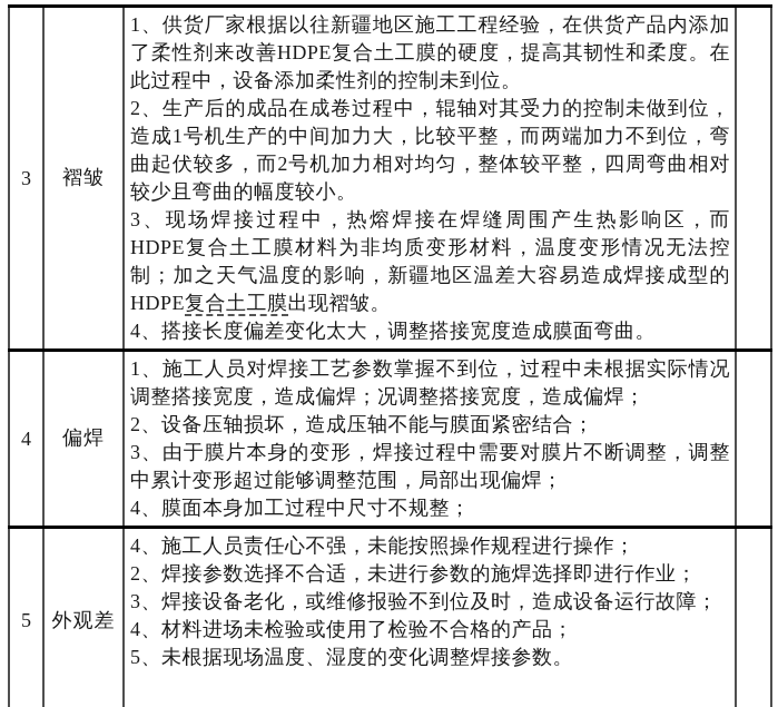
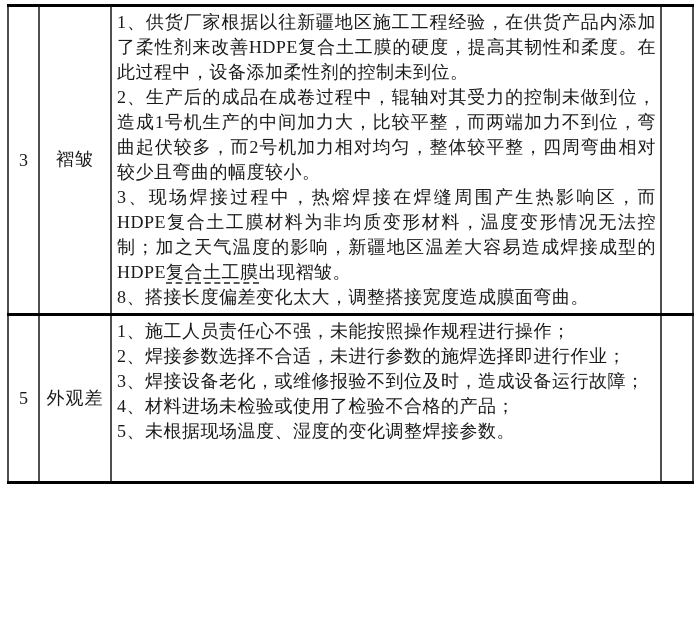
- 3	褶皱	1、供货厂家根据以往新疆地区施工工程经验，在供货产品内添加了柔性剂来改善HDPE复合土工膜的硬度，提高其韧性和柔度。在此过程中，设备添加柔性剂的控制未到位。2、生产后的成品在成卷过程中，辊轴对其受力的控制未做到位，造成1号机生产的中间加力大，比较平整，而两端加力不到位，弯曲起伏较多，而2号机加力相对均匀，整体较平整，四周弯曲相对较少且弯曲的幅度较小。3、现场焊接过程中，热熔焊接在焊缝周围产生热影响区，而HDPE复合土工膜材料为非均质变形材料，温度变形情况无法控制；加之天气温度的影响，新疆地区温差大容易造成焊接成型的HDPE复合土工膜出现褶皱。4、搭接长度偏差变化太大，调整搭接宽度造成膜面弯曲。
+ 3	褶皱	1、供货厂家根据以往新疆地区施工工程经验，在供货产品内添加了柔性剂来改善HDPE复合土工膜的硬度，提高其韧性和柔度。在此过程中，设备添加柔性剂的控制未到位。2、生产后的成品在成卷过程中，辊轴对其受力的控制未做到位，造成1号机生产的中间加力大，比较平整，而两端加力不到位，弯曲起伏较多，而2号机加力相对均匀，整体较平整，四周弯曲相对较少且弯曲的幅度较小。3、现场焊接过程中，热熔焊接在焊缝周围产生热影响区，而HDPE复合土工膜材料为非均质变形材料，温度变形情况无法控制；加之天气温度的影响，新疆地区温差大容易造成焊接成型的HDPE复合土工膜出现褶皱。8、搭接长度偏差变化太大，调整搭接宽度造成膜面弯曲。
- 4	偏焊	1、施工人员对焊接工艺参数掌握不到位，过程中未根据实际情况调整搭接宽度，造成偏焊；况调整搭接宽度，造成偏焊；2、设备压轴损坏，造成压轴不能与膜面紧密结合；3、由于膜片本身的变形，焊接过程中需要对膜片不断调整，调整中累计变形超过能够调整范围，局部出现偏焊；4、膜面本身加工过程中尺寸不规整；
- 5	外观差	4、施工人员责任心不强，未能按照操作规程进行操作；2、焊接参数选择不合适，未进行参数的施焊选择即进行作业；3、焊接设备老化，或维修报验不到位及时，造成设备运行故障；4、材料进场未检验或使用了检验不合格的产品；5、未根据现场温度、湿度的变化调整焊接参数。
+ 5	外观差	1、施工人员责任心不强，未能按照操作规程进行操作；2、焊接参数选择不合适，未进行参数的施焊选择即进行作业；3、焊接设备老化，或维修报验不到位及时，造成设备运行故障；4、材料进场未检验或使用了检验不合格的产品；5、未根据现场温度、湿度的变化调整焊接参数。
